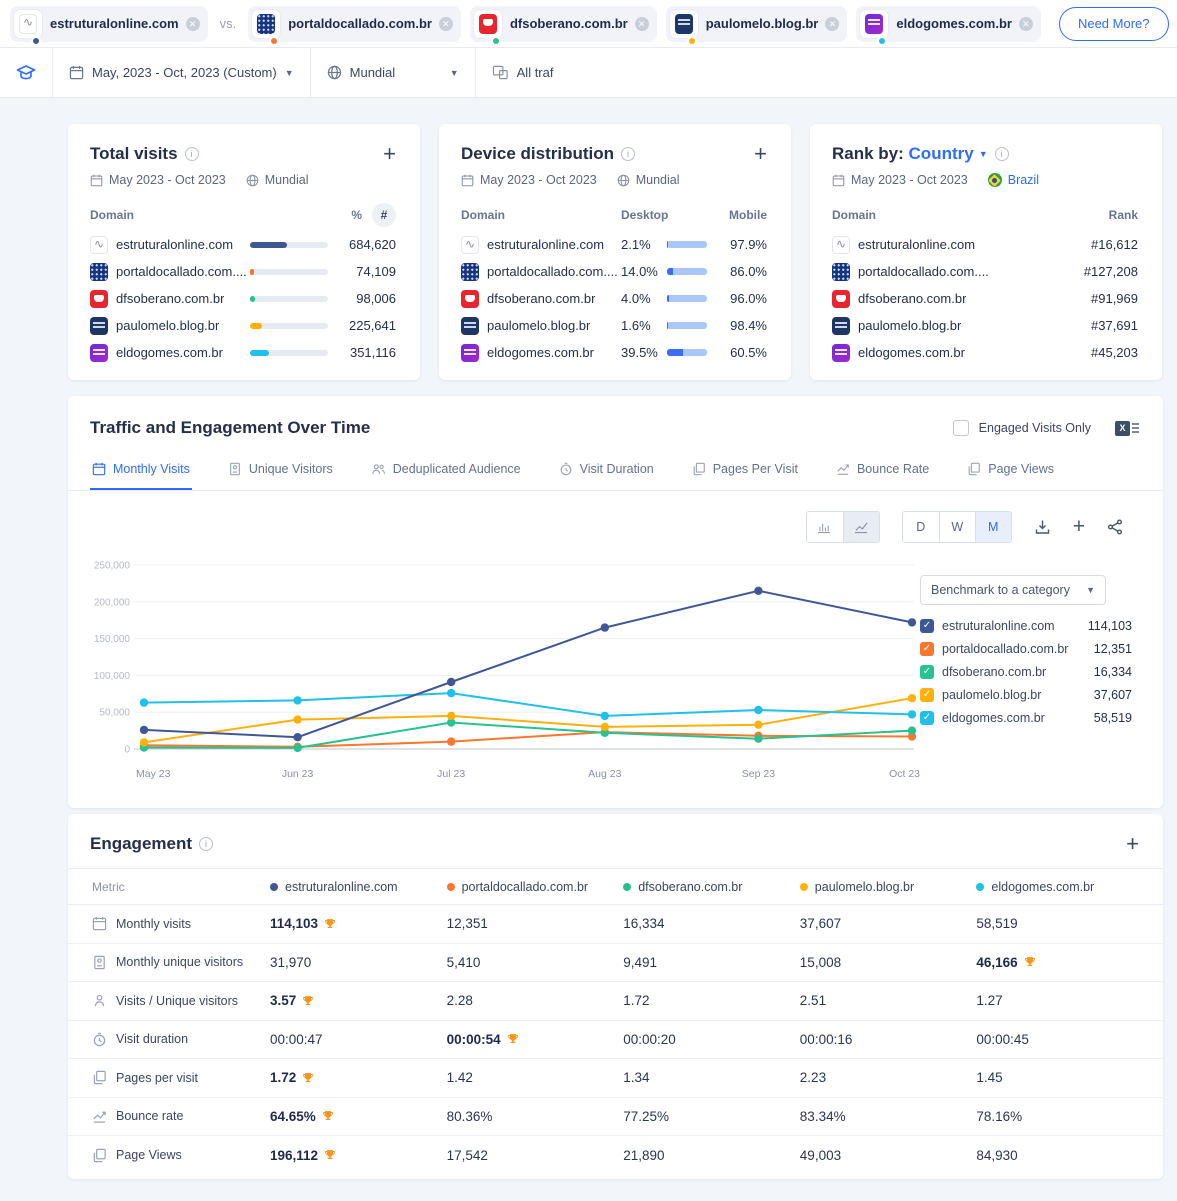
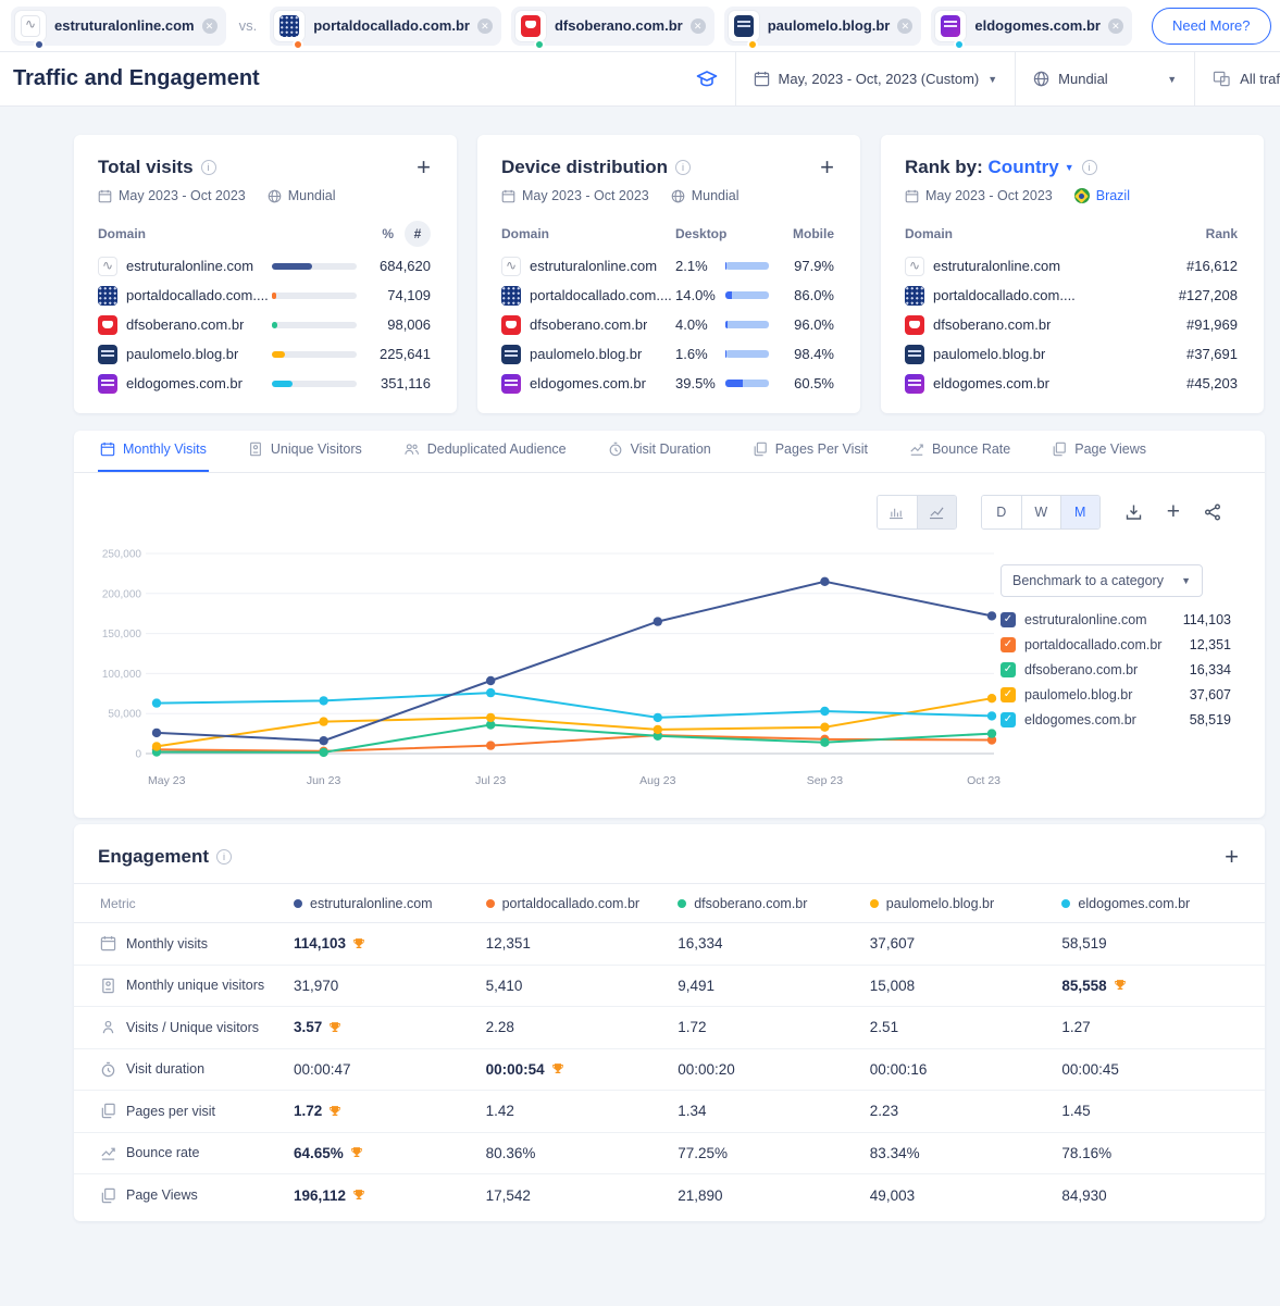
  estruturalonline.com
  ✕
  vs.
  portaldocallado.com.br
  ✕
  dfsoberano.com.br
  ✕
  paulomelo.blog.br
  ✕
  eldogomes.com.br
  ✕
  Need More?
+ Traffic and Engagement
  May, 2023 - Oct, 2023 (Custom)
  ▼
  Mundial
  ▼
  All traf
  Total visits
  i
  +
  May 2023 - Oct 2023
  Mundial
  Domain
  %
  #
  estruturalonline.com
  684,620
  portaldocallado.com....
  74,109
  dfsoberano.com.br
  98,006
  paulomelo.blog.br
  225,641
  eldogomes.com.br
  351,116
  Device distribution
  i
  +
  May 2023 - Oct 2023
  Mundial
  Domain
  Desktop
  Mobile
  estruturalonline.com
  2.1%
  97.9%
  portaldocallado.com....
  14.0%
  86.0%
  dfsoberano.com.br
  4.0%
  96.0%
  paulomelo.blog.br
  1.6%
  98.4%
  eldogomes.com.br
  39.5%
  60.5%
  Rank by: Country
  ▼
  i
  May 2023 - Oct 2023
  Brazil
  Domain
  Rank
  estruturalonline.com
  #16,612
  portaldocallado.com....
  #127,208
  dfsoberano.com.br
  #91,969
  paulomelo.blog.br
  #37,691
  eldogomes.com.br
  #45,203
- Traffic and Engagement Over Time
- Engaged Visits Only
- X
  Monthly Visits
  Unique Visitors
  Deduplicated Audience
  Visit Duration
  Pages Per Visit
  Bounce Rate
  Page Views
  D
  W
  M
  +
  0
  50,000
  100,000
  150,000
  200,000
  250,000
  May 23
  Jun 23
  Jul 23
  Aug 23
  Sep 23
  Oct 23
  Benchmark to a category
  ▼
  ✓
  estruturalonline.com
  114,103
  ✓
  portaldocallado.com.br
  12,351
  ✓
  dfsoberano.com.br
  16,334
  ✓
  paulomelo.blog.br
  37,607
  ✓
  eldogomes.com.br
  58,519
  Engagement
  i
  +
  Metric
  estruturalonline.com
  portaldocallado.com.br
  dfsoberano.com.br
  paulomelo.blog.br
  eldogomes.com.br
  Monthly visits
  114,103
  12,351
  16,334
  37,607
  58,519
  Monthly unique visitors
  31,970
  5,410
  9,491
  15,008
- 46,166
+ 85,558
  Visits / Unique visitors
  3.57
  2.28
  1.72
  2.51
  1.27
  Visit duration
  00:00:47
  00:00:54
  00:00:20
  00:00:16
  00:00:45
  Pages per visit
  1.72
  1.42
  1.34
  2.23
  1.45
  Bounce rate
  64.65%
  80.36%
  77.25%
  83.34%
  78.16%
  Page Views
  196,112
  17,542
  21,890
  49,003
  84,930
